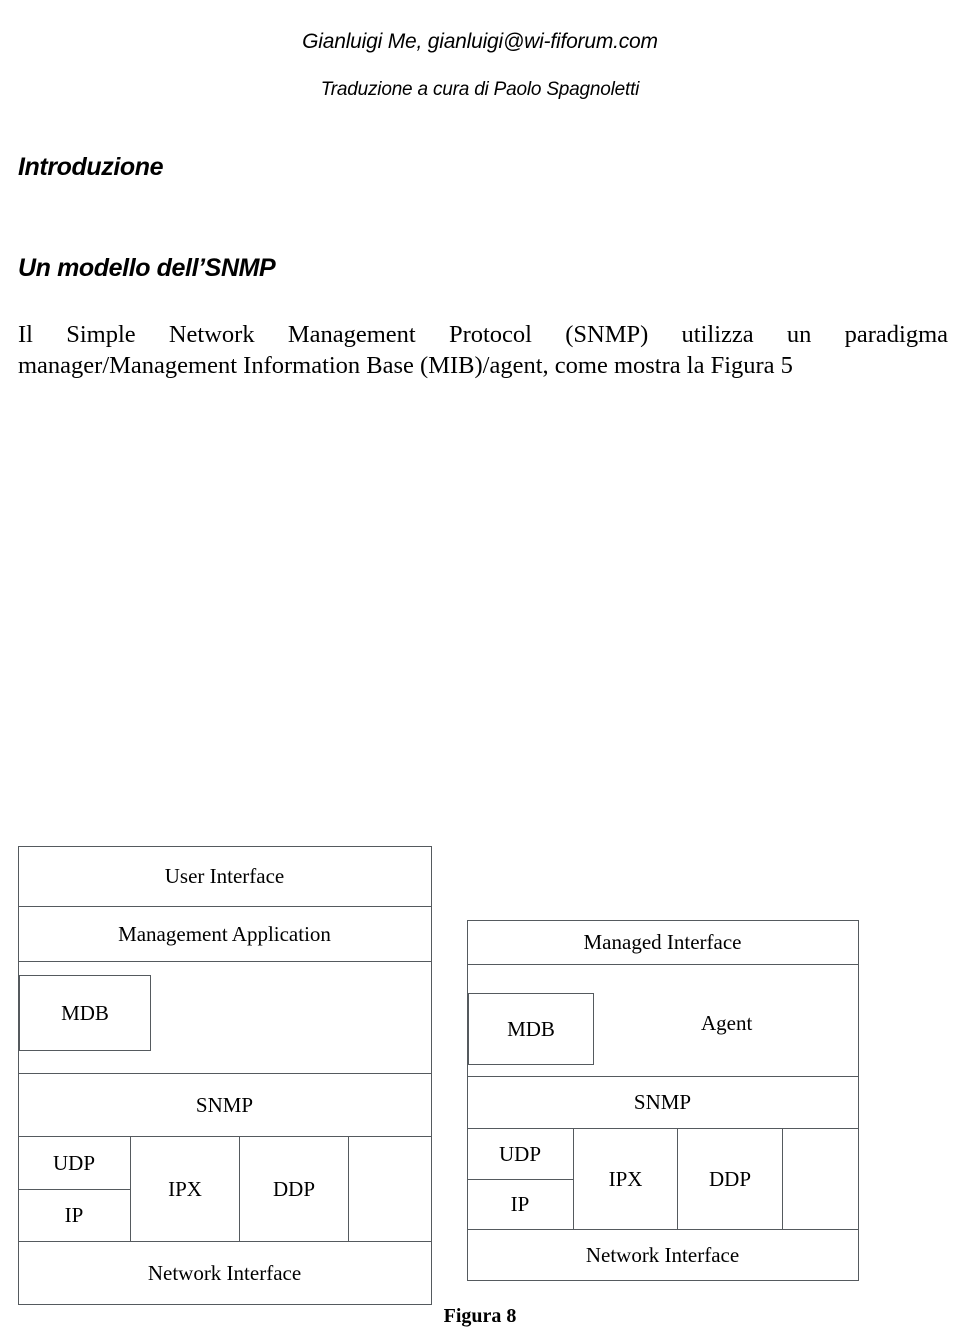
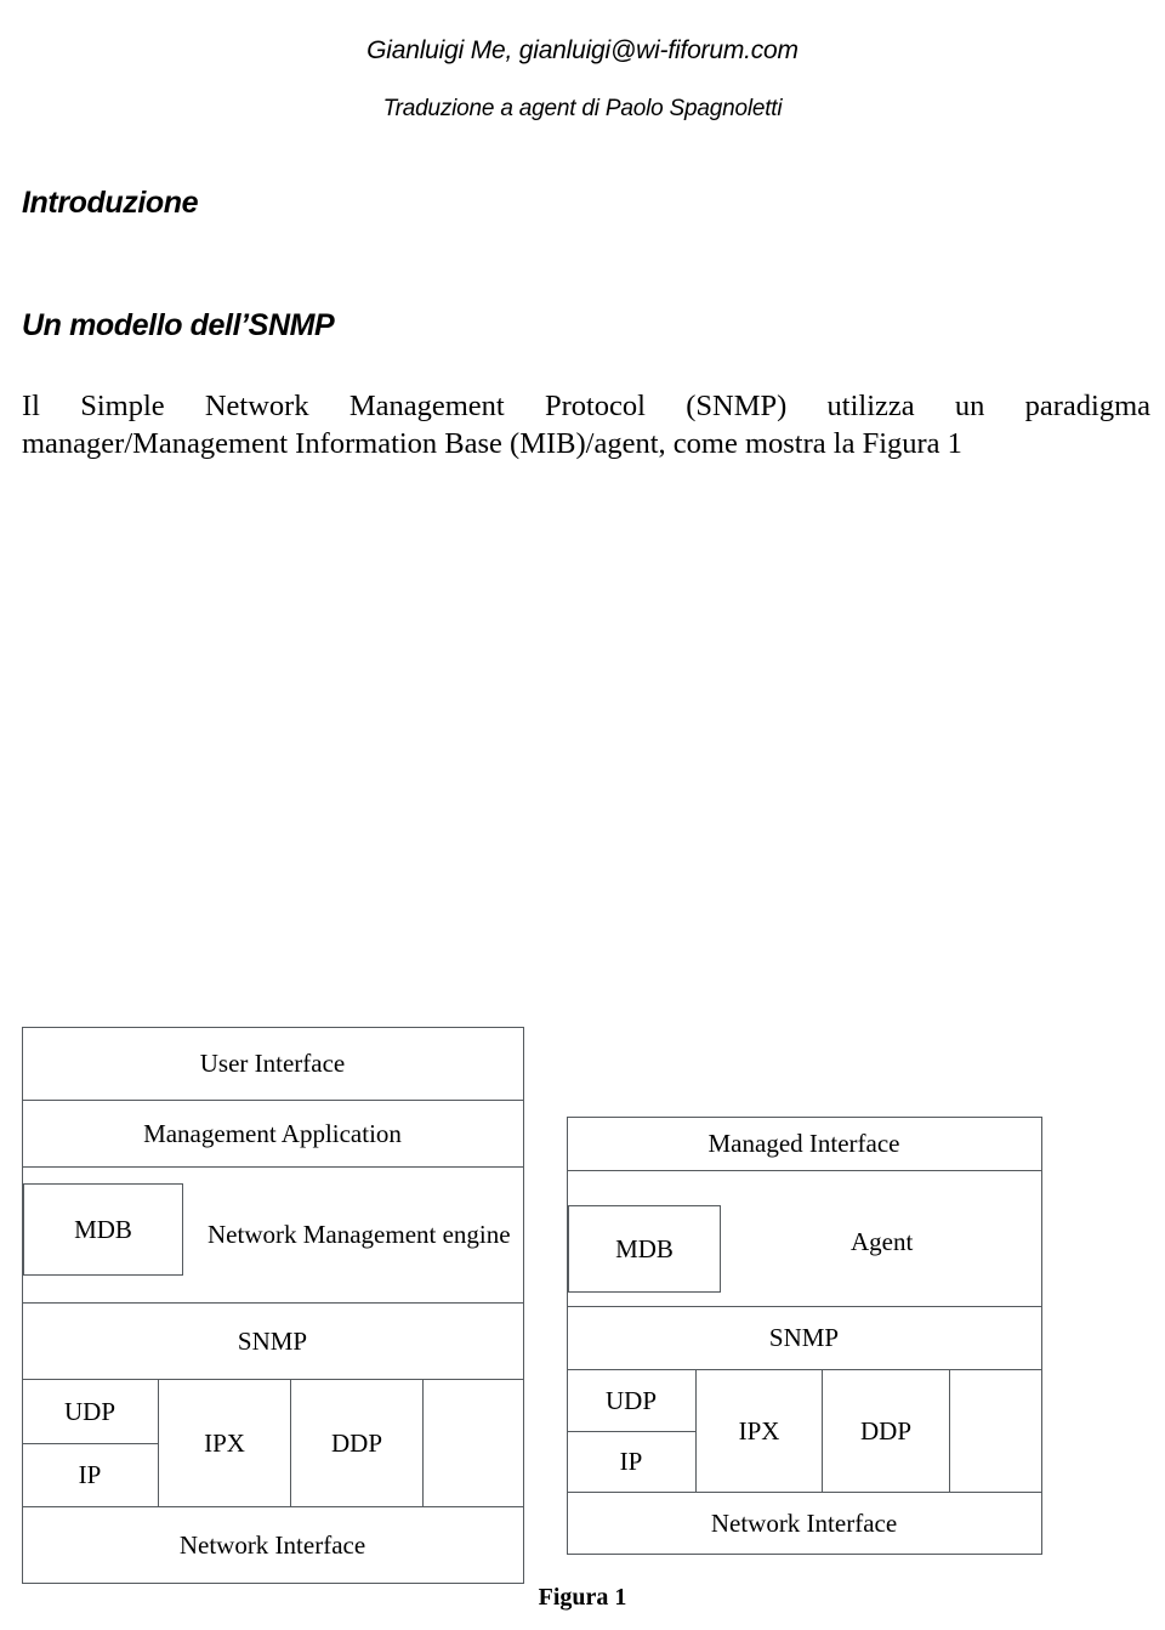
  Gianluigi Me, gianluigi@wi-fiforum.com
- Traduzione a cura di Paolo Spagnoletti
+ Traduzione a agent di Paolo Spagnoletti
  Introduzione
  Un modello dell’SNMP
- Il Simple Network Management Protocol (SNMP) utilizza un paradigma manager/Management Information Base (MIB)/agent, come mostra la Figura 5
+ Il Simple Network Management Protocol (SNMP) utilizza un paradigma manager/Management Information Base (MIB)/agent, come mostra la Figura 1
  User Interface
  Management Application
  MDB
+ Network Management engine
  SNMP
  UDP
  IP
  IPX
  DDP
  Network Interface
  Managed Interface
  MDB
  Agent
  SNMP
  UDP
  IP
  IPX
  DDP
  Network Interface
- Figura 8
+ Figura 1
